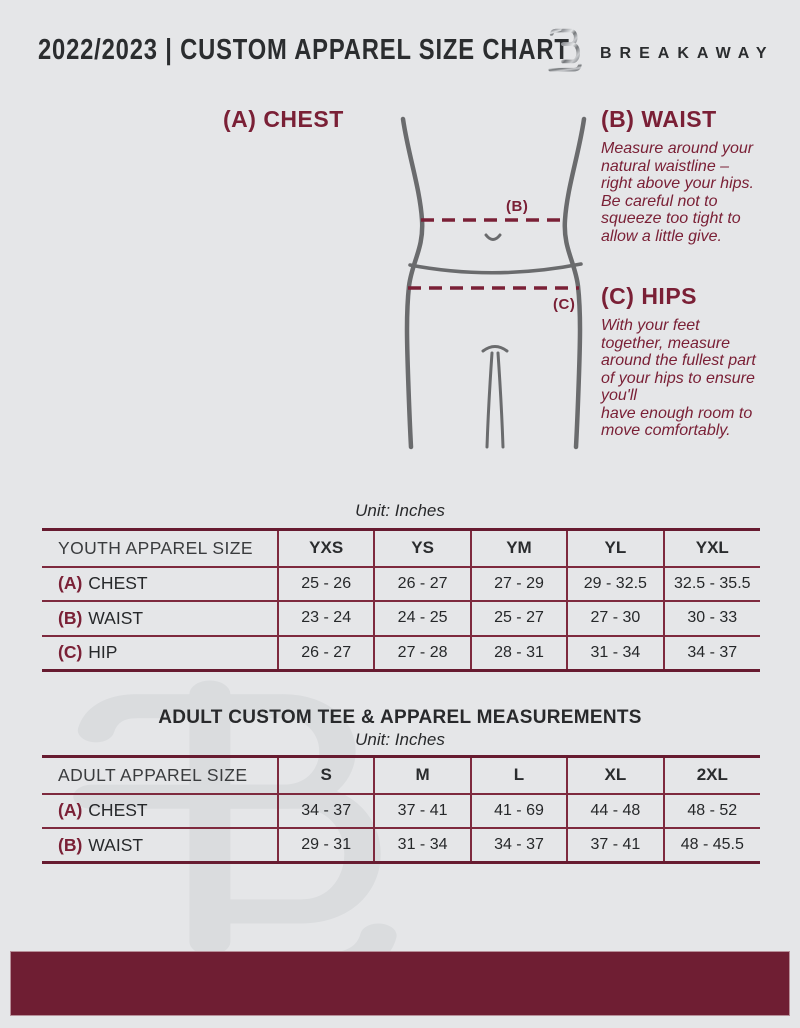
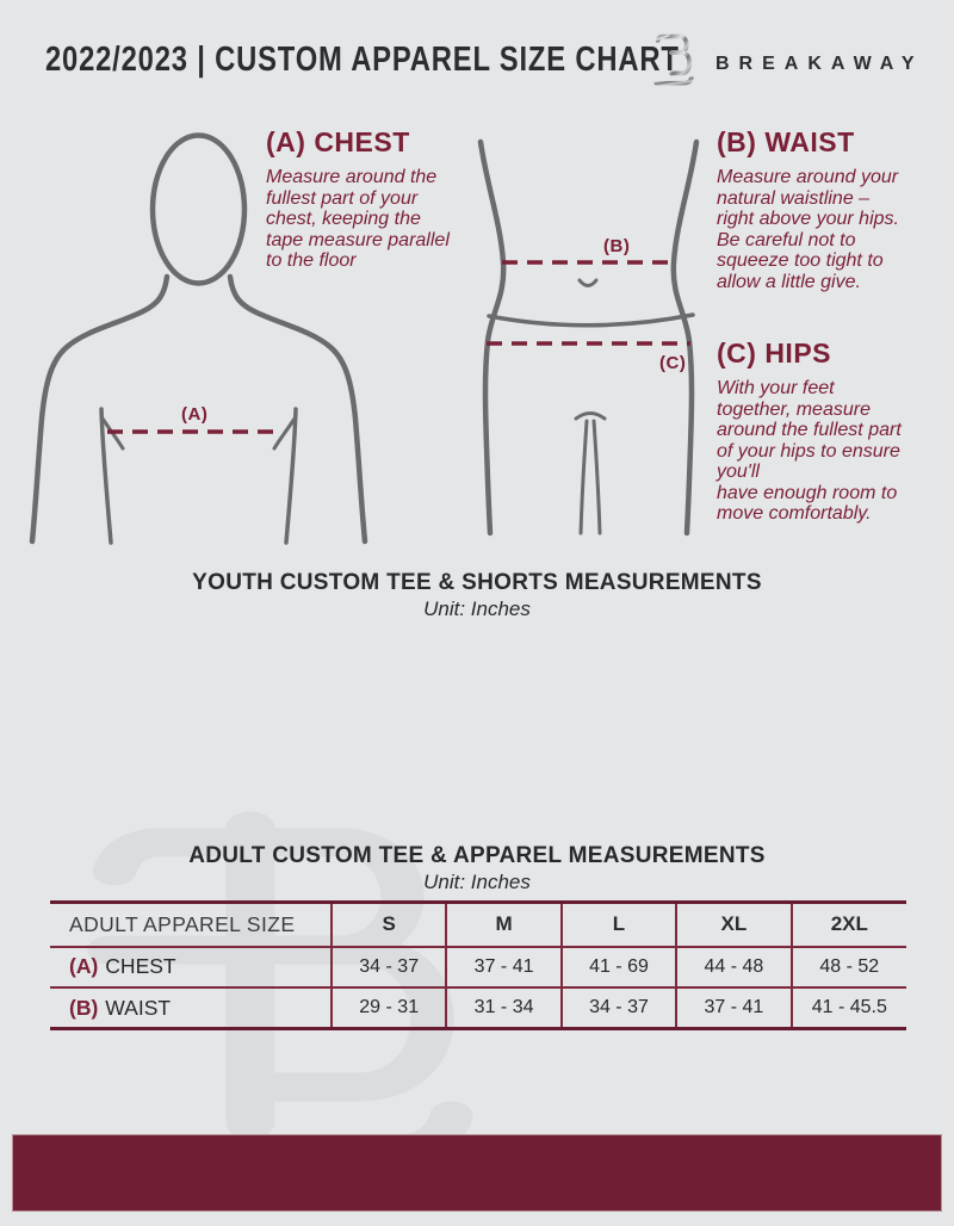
  2022/2023 | CUSTOM APPAREL SIZE CHAR
  BREAKAWAY
+ (A)
  (B)
  (C)
  (A) CHEST
+ Measure around the
+ fullest part of your
+ chest, keeping the
+ tape measure parallel
+ to the floor
  (B) WAIST
  Measure around your
  natural waistline –
  right above your hips.
  Be careful not to
  squeeze too tight to
  allow a little give.
  (C) HIPS
  With your feet
  together, measure
  around the fullest part
  of your hips to ensure
  you'll
  have enough room to
  move comfortably.
+ YOUTH CUSTOM TEE & SHORTS MEASUREMENTS
  Unit: Inches
- YOUTH APPAREL SIZE	YXS	YS	YM	YL	YXL
- (A) CHEST	25 - 26	26 - 27	27 - 29	29 - 32.5	32.5 - 35.5
- (B) WAIST	23 - 24	24 - 25	25 - 27	27 - 30	30 - 33
- (C) HIP	26 - 27	27 - 28	28 - 31	31 - 34	34 - 37
  ADULT CUSTOM TEE & APPAREL MEASUREMENTS
  Unit: Inches
  ADULT APPAREL SIZE	S	M	L	XL	2XL
  (A) CHEST	34 - 37	37 - 41	41 - 69	44 - 48	48 - 52
- (B) WAIST	29 - 31	31 - 34	34 - 37	37 - 41	48 - 45.5
+ (B) WAIST	29 - 31	31 - 34	34 - 37	37 - 41	41 - 45.5
